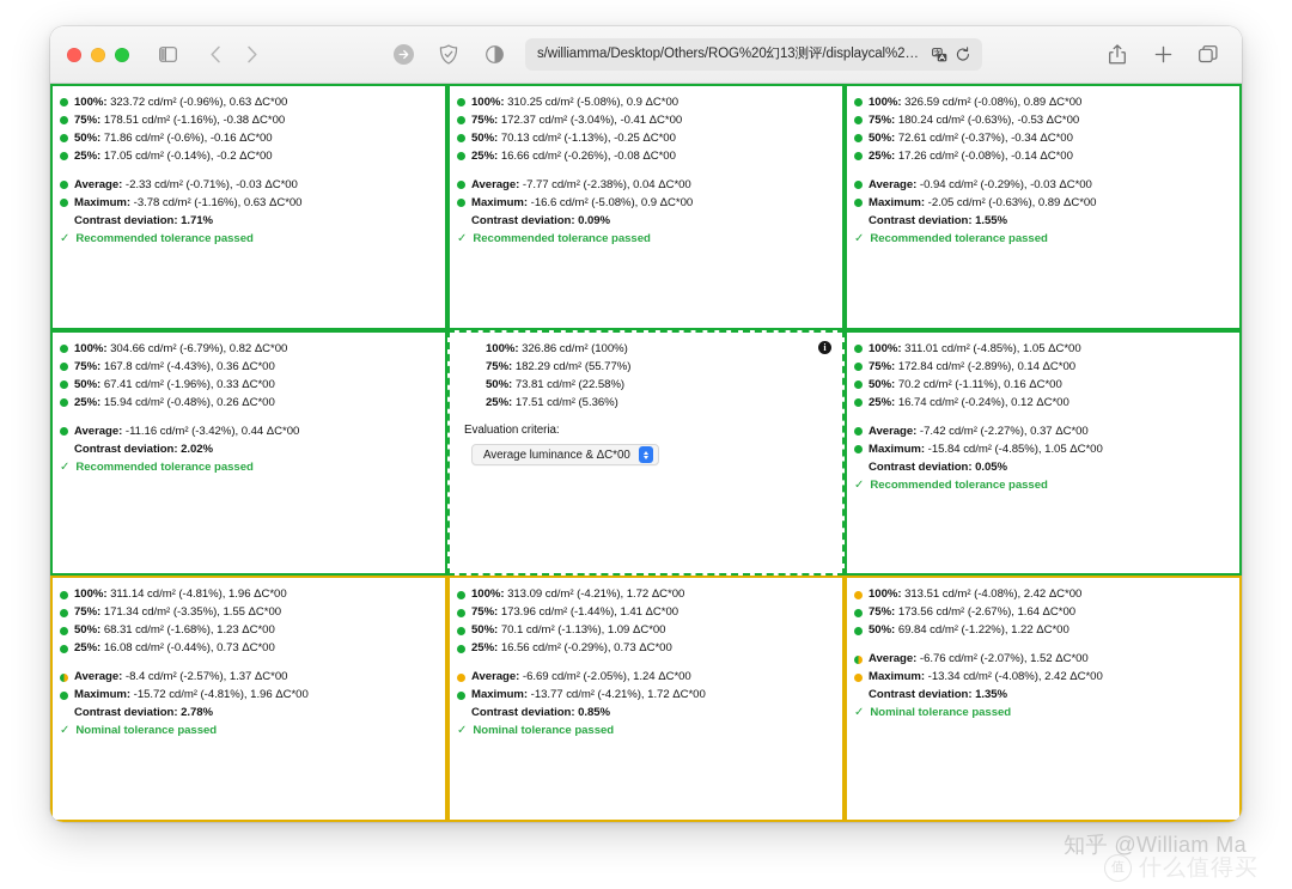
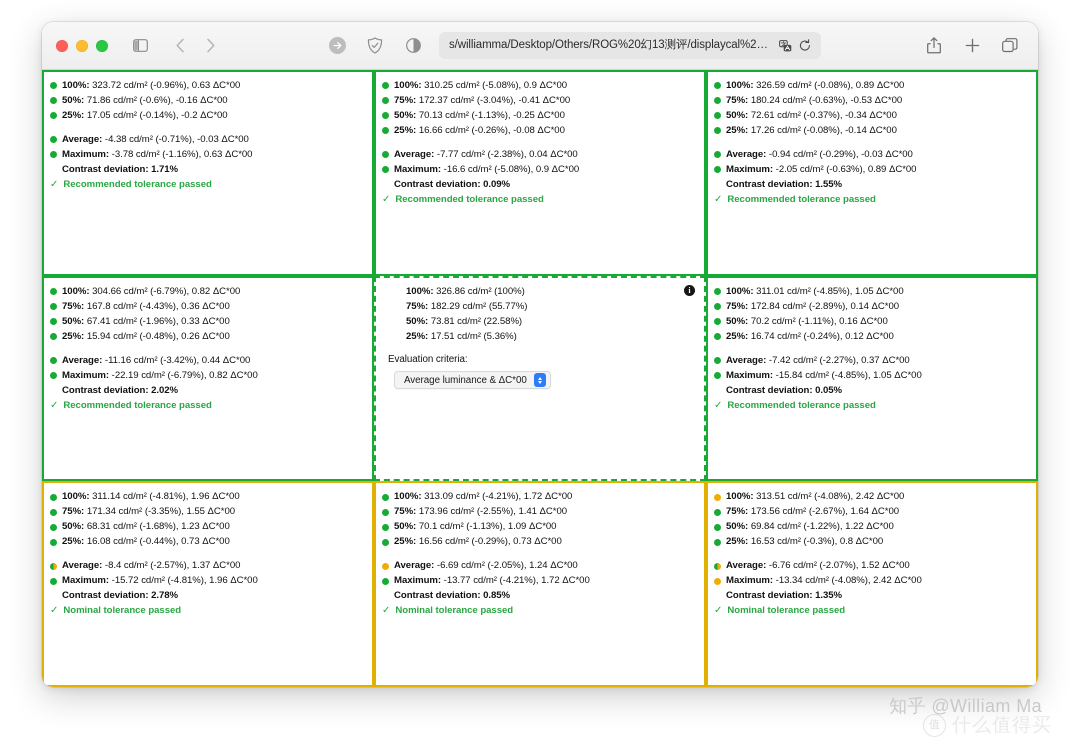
  s/williamma/Desktop/Others/ROG%20幻13测评/displaycal%20均
  100%: 323.72 cd/m² (-0.96%), 0.63 ΔC*00
- 75%: 178.51 cd/m² (-1.16%), -0.38 ΔC*00
  50%: 71.86 cd/m² (-0.6%), -0.16 ΔC*00
  25%: 17.05 cd/m² (-0.14%), -0.2 ΔC*00
- Average: -2.33 cd/m² (-0.71%), -0.03 ΔC*00
+ Average: -4.38 cd/m² (-0.71%), -0.03 ΔC*00
  Maximum: -3.78 cd/m² (-1.16%), 0.63 ΔC*00
  Contrast deviation: 1.71%
  ✓
  Recommended tolerance passed
  100%: 310.25 cd/m² (-5.08%), 0.9 ΔC*00
  75%: 172.37 cd/m² (-3.04%), -0.41 ΔC*00
  50%: 70.13 cd/m² (-1.13%), -0.25 ΔC*00
  25%: 16.66 cd/m² (-0.26%), -0.08 ΔC*00
  Average: -7.77 cd/m² (-2.38%), 0.04 ΔC*00
  Maximum: -16.6 cd/m² (-5.08%), 0.9 ΔC*00
  Contrast deviation: 0.09%
  ✓
  Recommended tolerance passed
  100%: 326.59 cd/m² (-0.08%), 0.89 ΔC*00
  75%: 180.24 cd/m² (-0.63%), -0.53 ΔC*00
  50%: 72.61 cd/m² (-0.37%), -0.34 ΔC*00
  25%: 17.26 cd/m² (-0.08%), -0.14 ΔC*00
  Average: -0.94 cd/m² (-0.29%), -0.03 ΔC*00
  Maximum: -2.05 cd/m² (-0.63%), 0.89 ΔC*00
  Contrast deviation: 1.55%
  ✓
  Recommended tolerance passed
  100%: 304.66 cd/m² (-6.79%), 0.82 ΔC*00
  75%: 167.8 cd/m² (-4.43%), 0.36 ΔC*00
  50%: 67.41 cd/m² (-1.96%), 0.33 ΔC*00
  25%: 15.94 cd/m² (-0.48%), 0.26 ΔC*00
  Average: -11.16 cd/m² (-3.42%), 0.44 ΔC*00
+ Maximum: -22.19 cd/m² (-6.79%), 0.82 ΔC*00
  Contrast deviation: 2.02%
  ✓
  Recommended tolerance passed
  100%: 326.86 cd/m² (100%)
  75%: 182.29 cd/m² (55.77%)
  50%: 73.81 cd/m² (22.58%)
  25%: 17.51 cd/m² (5.36%)
  i
  Evaluation criteria:
  Average luminance & ΔC*00
  100%: 311.01 cd/m² (-4.85%), 1.05 ΔC*00
  75%: 172.84 cd/m² (-2.89%), 0.14 ΔC*00
  50%: 70.2 cd/m² (-1.11%), 0.16 ΔC*00
  25%: 16.74 cd/m² (-0.24%), 0.12 ΔC*00
  Average: -7.42 cd/m² (-2.27%), 0.37 ΔC*00
  Maximum: -15.84 cd/m² (-4.85%), 1.05 ΔC*00
  Contrast deviation: 0.05%
  ✓
  Recommended tolerance passed
  100%: 311.14 cd/m² (-4.81%), 1.96 ΔC*00
  75%: 171.34 cd/m² (-3.35%), 1.55 ΔC*00
  50%: 68.31 cd/m² (-1.68%), 1.23 ΔC*00
  25%: 16.08 cd/m² (-0.44%), 0.73 ΔC*00
  Average: -8.4 cd/m² (-2.57%), 1.37 ΔC*00
  Maximum: -15.72 cd/m² (-4.81%), 1.96 ΔC*00
  Contrast deviation: 2.78%
  ✓
  Nominal tolerance passed
  100%: 313.09 cd/m² (-4.21%), 1.72 ΔC*00
- 75%: 173.96 cd/m² (-1.44%), 1.41 ΔC*00
+ 75%: 173.96 cd/m² (-2.55%), 1.41 ΔC*00
  50%: 70.1 cd/m² (-1.13%), 1.09 ΔC*00
  25%: 16.56 cd/m² (-0.29%), 0.73 ΔC*00
  Average: -6.69 cd/m² (-2.05%), 1.24 ΔC*00
  Maximum: -13.77 cd/m² (-4.21%), 1.72 ΔC*00
  Contrast deviation: 0.85%
  ✓
  Nominal tolerance passed
  100%: 313.51 cd/m² (-4.08%), 2.42 ΔC*00
  75%: 173.56 cd/m² (-2.67%), 1.64 ΔC*00
  50%: 69.84 cd/m² (-1.22%), 1.22 ΔC*00
+ 25%: 16.53 cd/m² (-0.3%), 0.8 ΔC*00
  Average: -6.76 cd/m² (-2.07%), 1.52 ΔC*00
  Maximum: -13.34 cd/m² (-4.08%), 2.42 ΔC*00
  Contrast deviation: 1.35%
  ✓
  Nominal tolerance passed
  知乎 @William Ma
  值
  什么值得买
